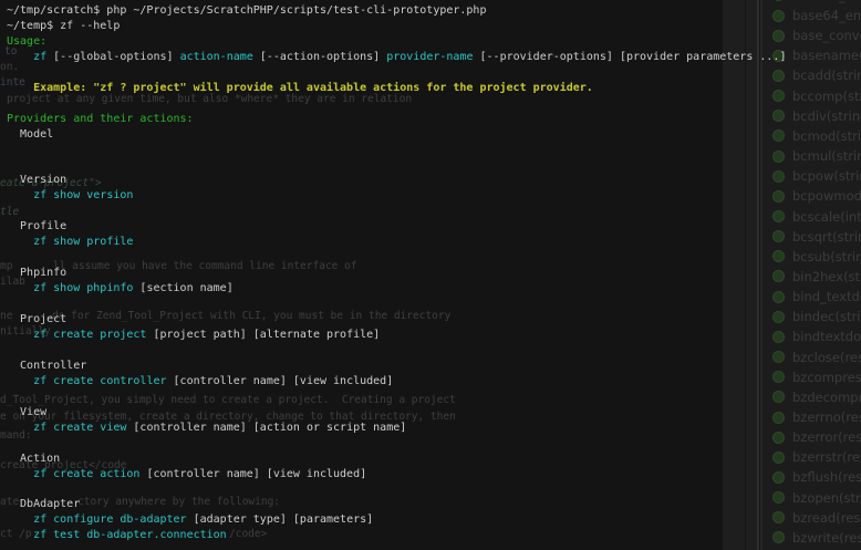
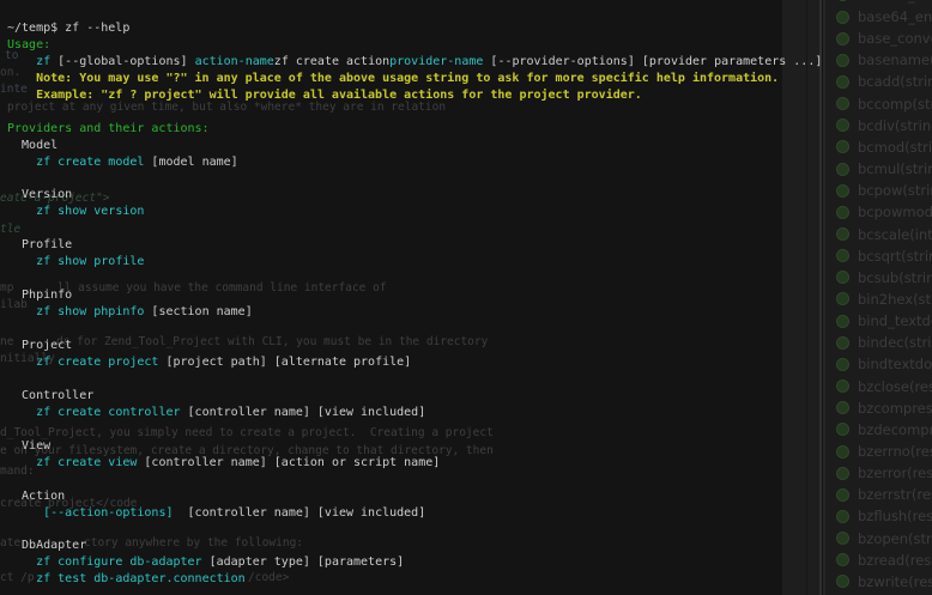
  base64_en
  base_conv
  basename
  bcadd(stri
  bccomp(st
  bcdiv(strin
  bcmod(stri
  bcmul(stri
  bcpow(stri
  bcpowmod
  bcscale(int
  bcsqrt(stri
  bcsub(strin
  bin2hex(st
  bind_textd
  bindec(stri
  bindtextdo
  bzclose(re
  bzcompres
  bzdecomp
  bzerrno(re
  bzerror(res
  bzerrstr(re
  bzflush(res
  bzopen(str
  bzread(res
  bzwrite(res
  to
  on.
  inte
  project at any given time, but also *where* they are in relation
  eate-a-project">
  tle
  mp
  ll assume you have the command line interface of
  ilab
  ne
  ds for Zend_Tool_Project with CLI, you must be in the directory
  nitially
  d_Tool_Project, you simply need to create a project. Creating a project
  e on your filesystem, create a directory, change to that directory, then
  mand:
  create project</code
  ate
  ctory anywhere by the following:
  ct /p
  /code>
- ~/tmp/scratch$ php ~/Projects/ScratchPHP/scripts/test-cli-prototyper.php
  ~/temp$ zf --help
  Usage:
- zf [--global-options] action-name [--action-options] provider-name [--provider-options] [provider parameters ...]
+ zf [--global-options] action-namezf create actionprovider-name [--provider-options] [provider parameters ...]
+ Note: You may use "?" in any place of the above usage string to ask for more specific help information.
  Example: "zf ? project" will provide all available actions for the project provider.
  Providers and their actions:
  Model
+ zf create model [model name]
  Version
  zf show version
  Profile
  zf show profile
  Phpinfo
  zf show phpinfo [section name]
  Project
  zf create project [project path] [alternate profile]
  Controller
  zf create controller [controller name] [view included]
  View
  zf create view [controller name] [action or script name]
  Action
- zf create action [controller name] [view included]
+ [--action-options] [controller name] [view included]
  DbAdapter
  zf configure db-adapter [adapter type] [parameters]
  zf test db-adapter.connection
